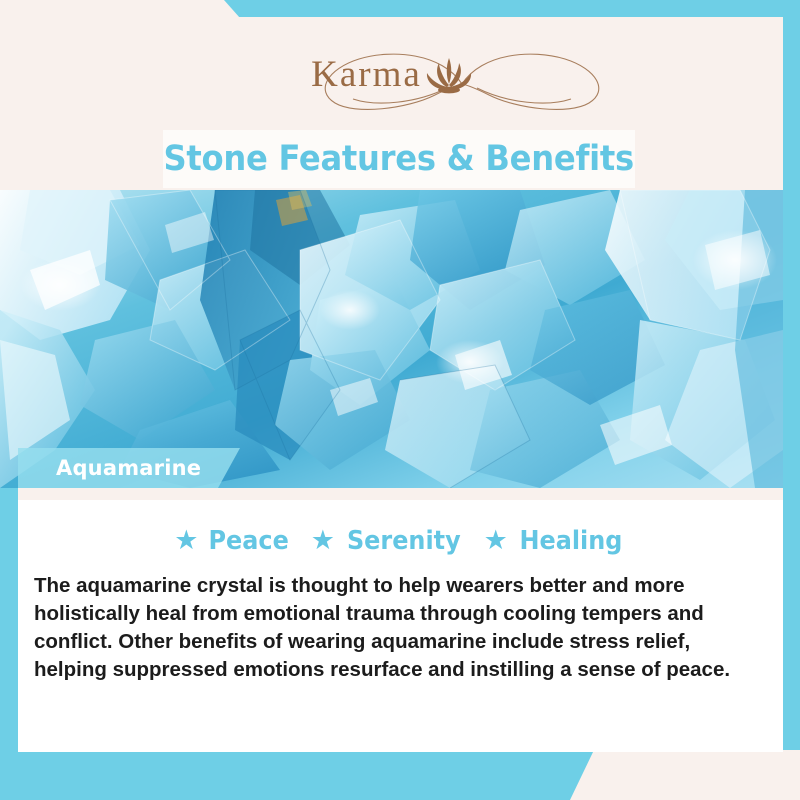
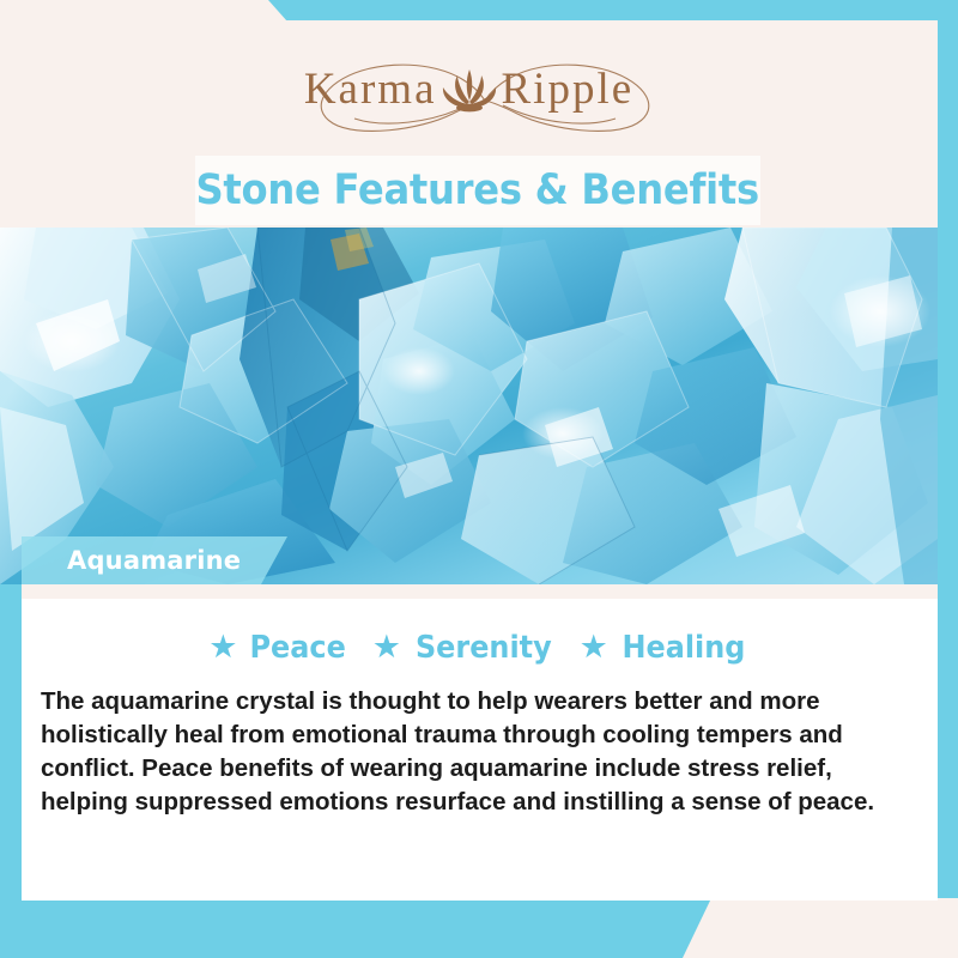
  Karma
+ Ripple
  Stone Features & Benefits
  Aquamarine
  ★
  Peace
  ★
  Serenity
  ★
  Healing
- The aquamarine crystal is thought to help wearers better and more holistically heal from emotional trauma through cooling tempers and conflict. Other benefits of wearing aquamarine include stress relief, helping suppressed emotions resurface and instilling a sense of peace.
+ The aquamarine crystal is thought to help wearers better and more holistically heal from emotional trauma through cooling tempers and conflict. Peace benefits of wearing aquamarine include stress relief, helping suppressed emotions resurface and instilling a sense of peace.
